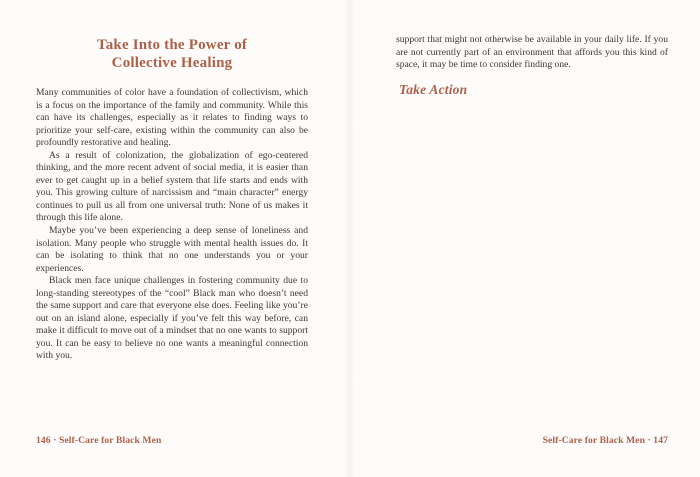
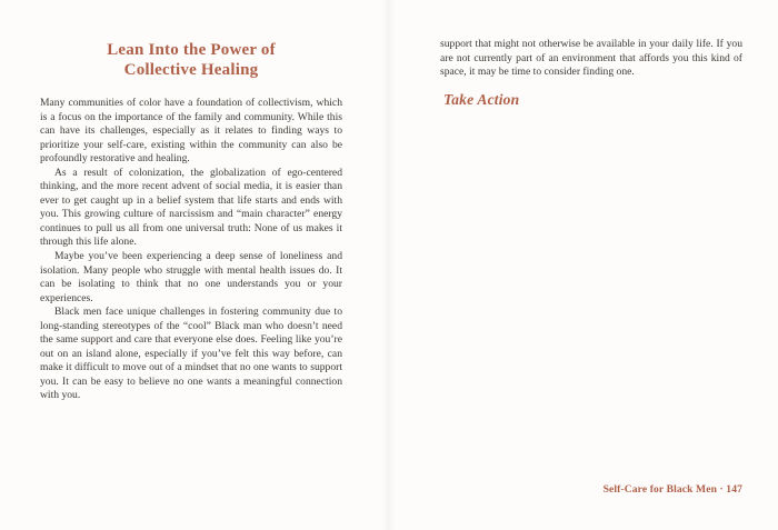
- Take Into the Power of
+ Lean Into the Power of
  Collective Healing
  Many communities of color have a foundation of collectivism, which is a focus on the importance of the family and community. While this can have its challenges, especially as it relates to finding ways to prioritize your self-care, existing within the community can also be profoundly restorative and healing.
  As a result of colonization, the globalization of ego-centered thinking, and the more recent advent of social media, it is easier than ever to get caught up in a belief system that life starts and ends with you. This growing culture of narcissism and “main character” energy continues to pull us all from one universal truth: None of us makes it through this life alone.
  Maybe you’ve been experiencing a deep sense of loneliness and isolation. Many people who struggle with mental health issues do. It can be isolating to think that no one understands you or your experiences.
  Black men face unique challenges in fostering community due to long-standing stereotypes of the “cool” Black man who doesn’t need the same support and care that everyone else does. Feeling like you’re out on an island alone, especially if you’ve felt this way before, can make it difficult to move out of a mindset that no one wants to support you. It can be easy to believe no one wants a meaningful connection with you.
- 146 · Self-Care for Black Men
  support that might not otherwise be available in your daily life. If you are not currently part of an environment that affords you this kind of space, it may be time to consider finding one.
  Take Action
  Self-Care for Black Men · 147
